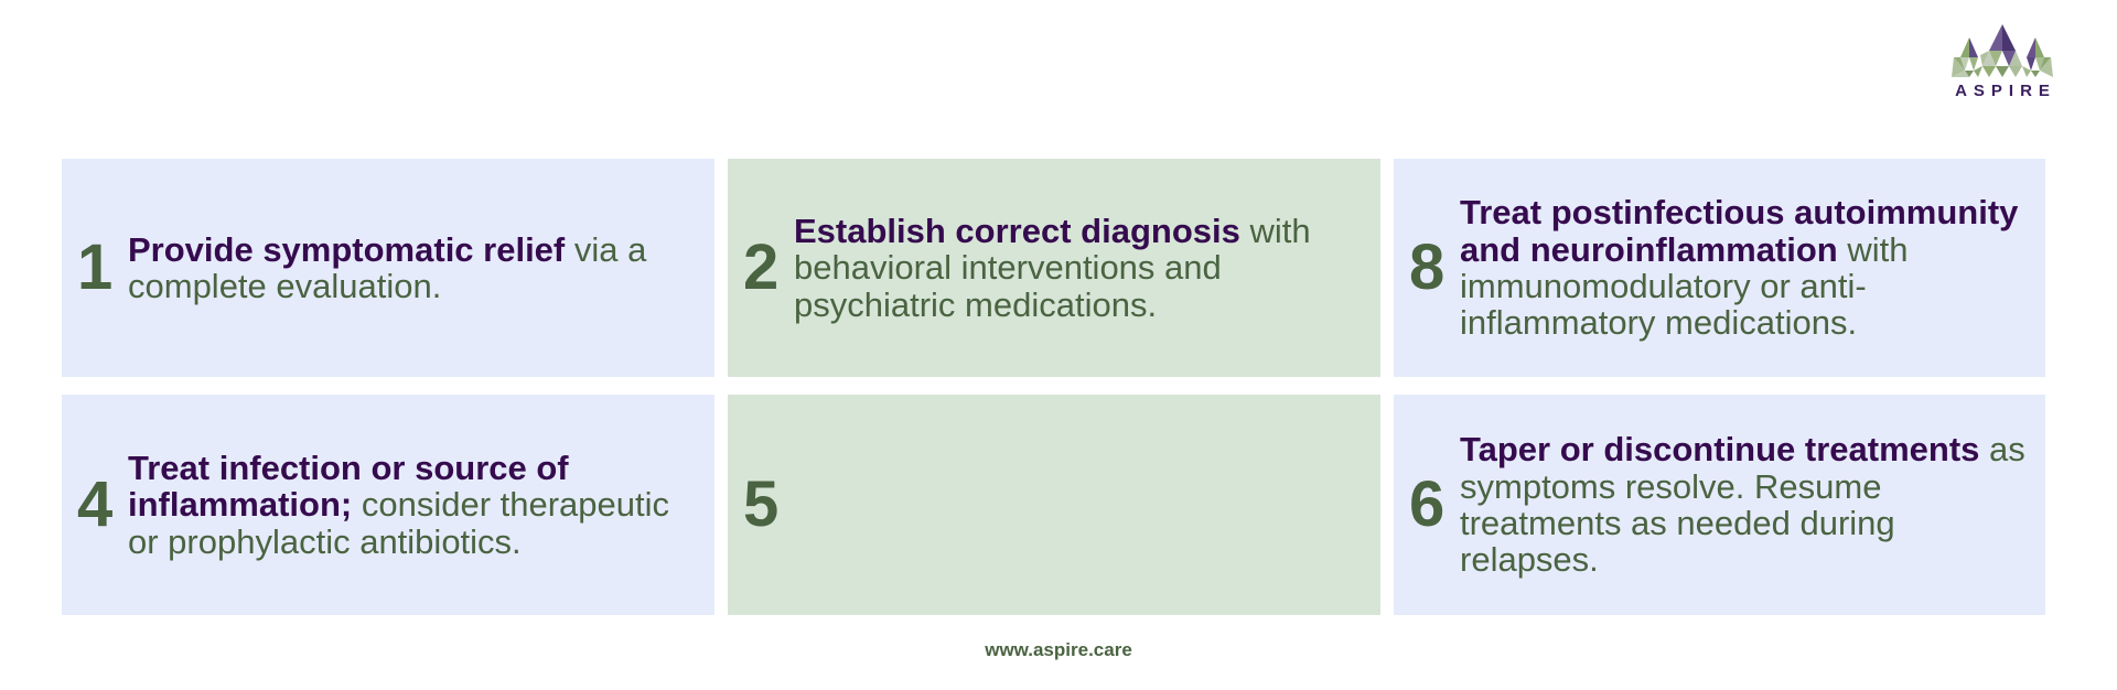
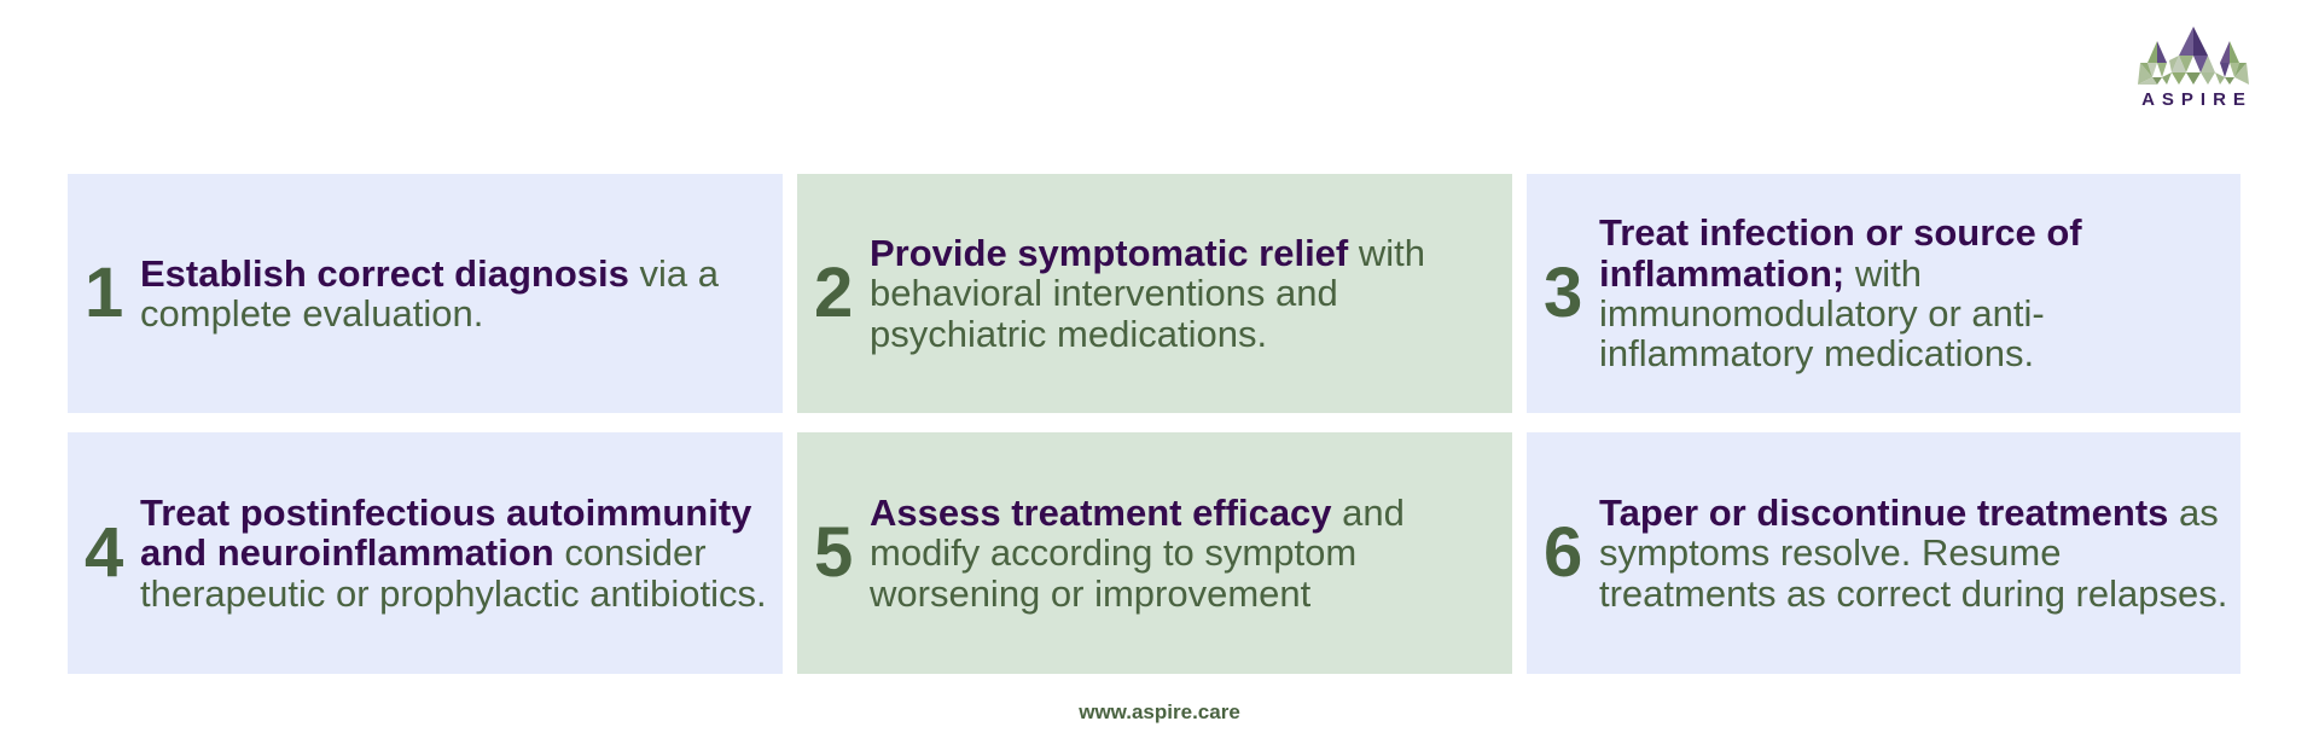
  ASPIRE
  1
- Provide symptomatic relief via a complete evaluation.
+ Establish correct diagnosis via a complete evaluation.
  2
- Establish correct diagnosis with behavioral interventions and psychiatric medications.
+ Provide symptomatic relief with behavioral interventions and psychiatric medications.
- 8
+ 3
- Treat postinfectious autoimmunity and neuroinflammation with immunomodulatory or anti-inflammatory medications.
+ Treat infection or source of inflammation; with immunomodulatory or anti-inflammatory medications.
  4
- Treat infection or source of inflammation; consider therapeutic or prophylactic antibiotics.
+ Treat postinfectious autoimmunity and neuroinflammation consider therapeutic or prophylactic antibiotics.
  5
+ Assess treatment efficacy and modify according to symptom worsening or improvement
  6
- Taper or discontinue treatments as symptoms resolve. Resume treatments as needed during relapses.
+ Taper or discontinue treatments as symptoms resolve. Resume treatments as correct during relapses.
  www.aspire.care
